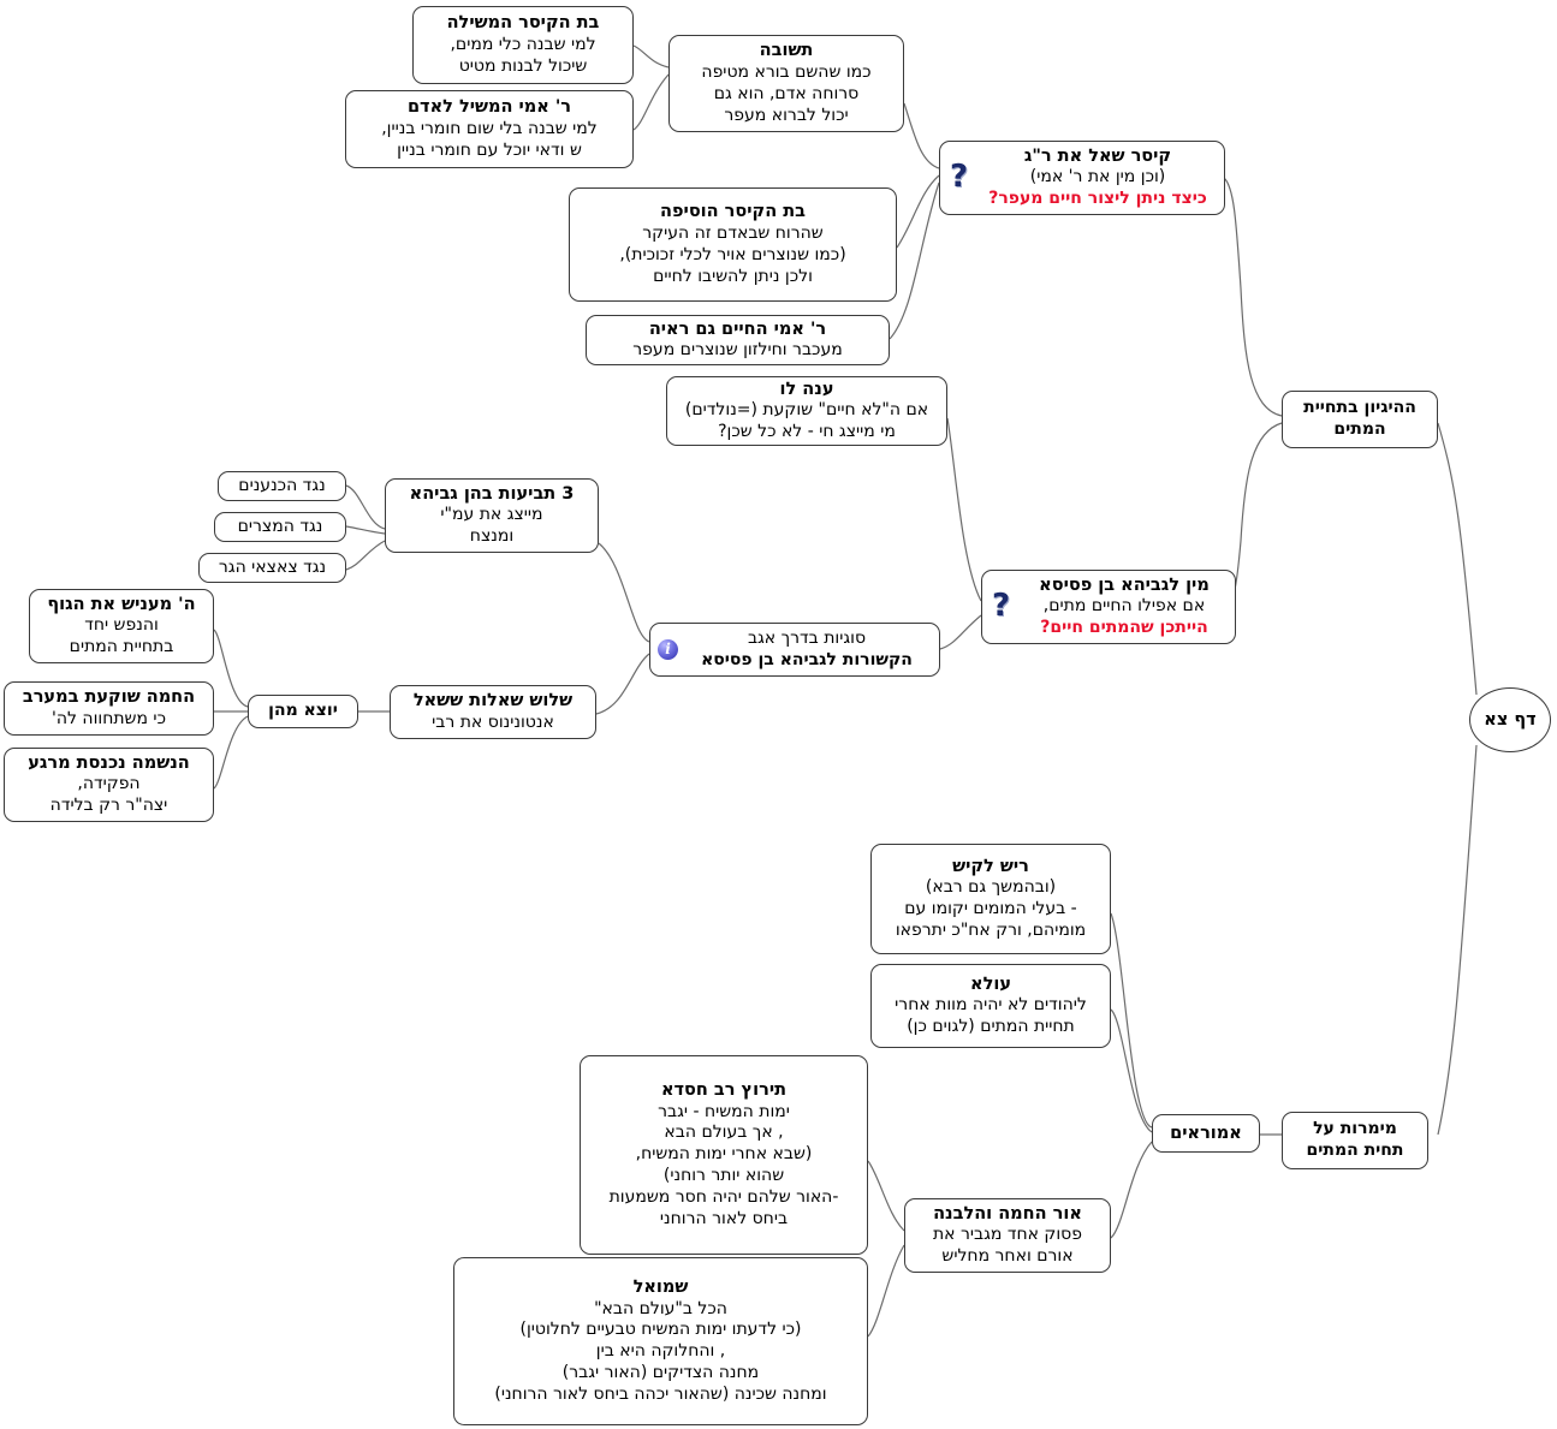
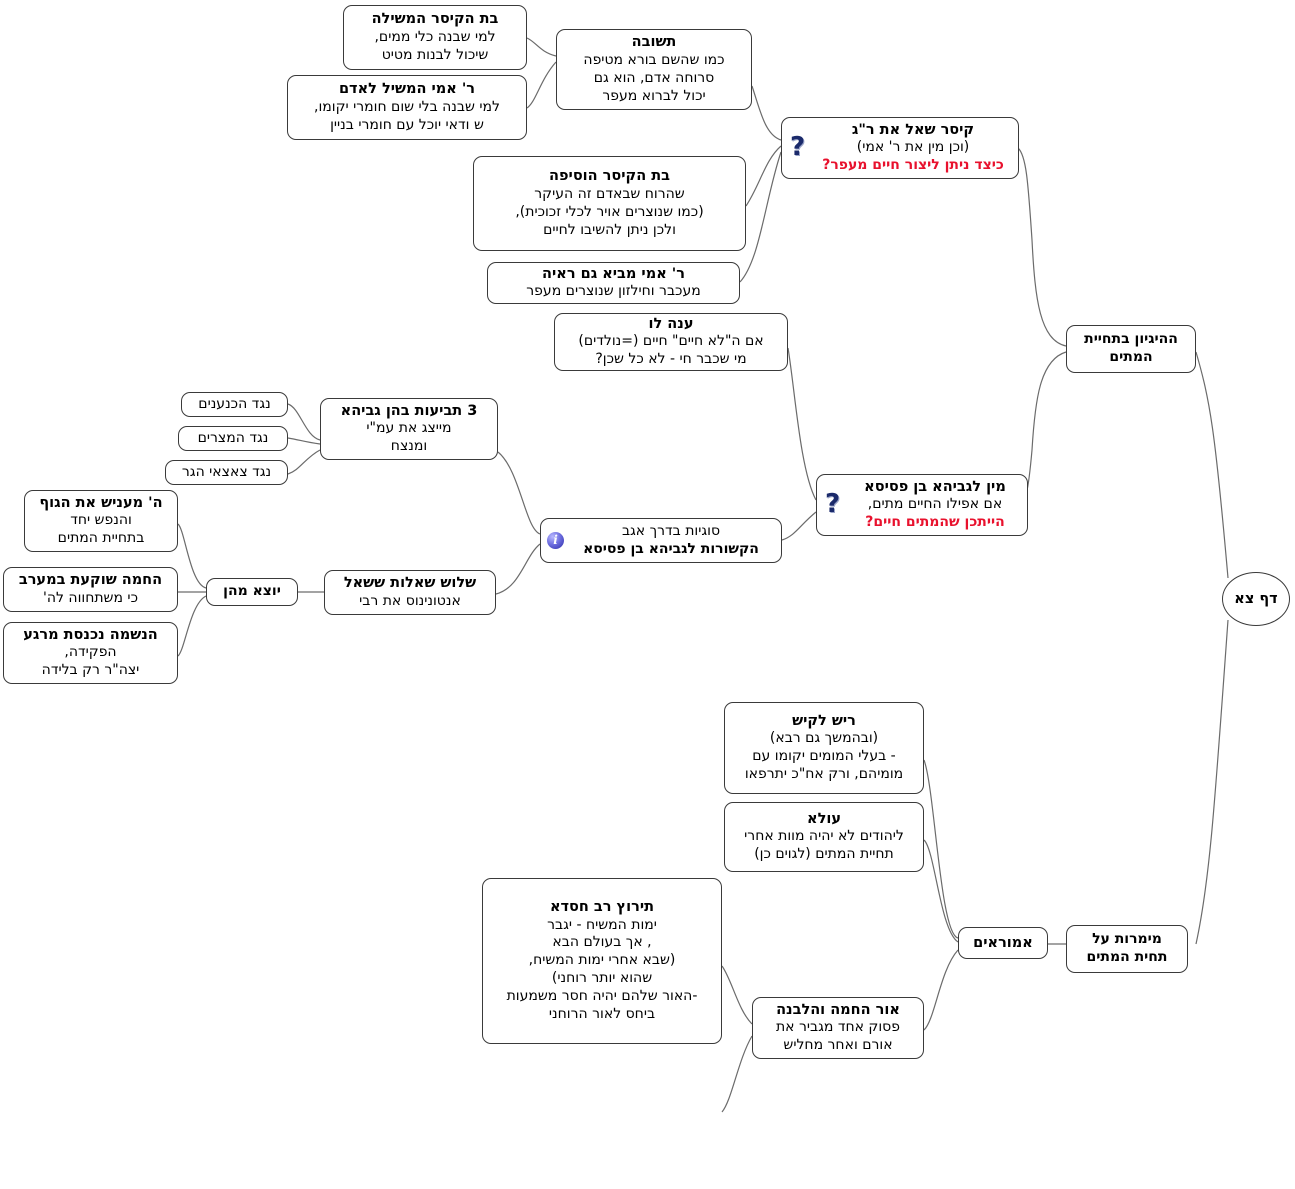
  דף צא
  ההיגיון בתחיית
  המתים
  מימרות על
  תחית המתים
  אמוראים
  ?
  קיסר שאל את ר"ג
  (וכן מין את ר' אמי)
  כיצד ניתן ליצור חיים מעפר?
  ?
  מין לגביהא בן פסיסא
  אם אפילו החיים מתים,
  הייתכן שהמתים חיים?
  תשובה
  כמו שהשם בורא מטיפה
  סרוחה אדם, הוא גם
  יכול לברוא מעפר
  בת הקיסר המשילה
  למי שבנה כלי ממים,
  שיכול לבנות מטיט
  ר' אמי המשיל לאדם
- למי שבנה בלי שום חומרי בניין,
+ למי שבנה בלי שום חומרי יקומו,
  ש ודאי יוכל עם חומרי בניין
  בת הקיסר הוסיפה
  שהרוח שבאדם זה העיקר
  (כמו שנוצרים אויר לכלי זכוכית),
  ולכן ניתן להשיבו לחיים
- ר' אמי החיים גם ראיה
+ ר' אמי מביא גם ראיה
  מעכבר וחילזון שנוצרים מעפר
  ענה לו
- אם ה"לא חיים" שוקעת (=נולדים)
+ אם ה"לא חיים" חיים (=נולדים)
- מי מייצג חי - לא כל שכן?
+ מי שכבר חי - לא כל שכן?
  i
  סוגיות בדרך אגב
  הקשורות לגביהא בן פסיסא
  3 תביעות בהן גביהא
  מייצג את עמ"י
  ומנצח
  נגד הכנענים
  נגד המצרים
  נגד צאצאי הגר
  שלוש שאלות ששאל
  אנטונינוס את רבי
  יוצא מהן
  ה' מעניש את הגוף
  והנפש יחד
  בתחיית המתים
  החמה שוקעת במערב
  כי משתחווה לה'
  הנשמה נכנסת מרגע
  הפקידה,
  יצה"ר רק בלידה
  ריש לקיש
  (ובהמשך גם רבא)
  - בעלי המומים יקומו עם
  מומיהם, ורק אח"כ יתרפאו
  עולא
  ליהודים לא יהיה מוות אחרי
  תחיית המתים (לגוים כן)
  אור החמה והלבנה
  פסוק אחד מגביר את
  אורם ואחר מחליש
  תירוץ רב חסדא
  ימות המשיח - יגבר
  , אך בעולם הבא
  (שבא אחרי ימות המשיח,
  שהוא יותר רוחני)
  -האור שלהם יהיה חסר משמעות
  ביחס לאור הרוחני
- שמואל
- הכל ב"עולם הבא"
- (כי לדעתו ימות המשיח טבעיים לחלוטין)
- , והחלוקה היא בין
- מחנה הצדיקים (האור יגבר)
- ומחנה שכינה (שהאור יכהה ביחס לאור הרוחני)
